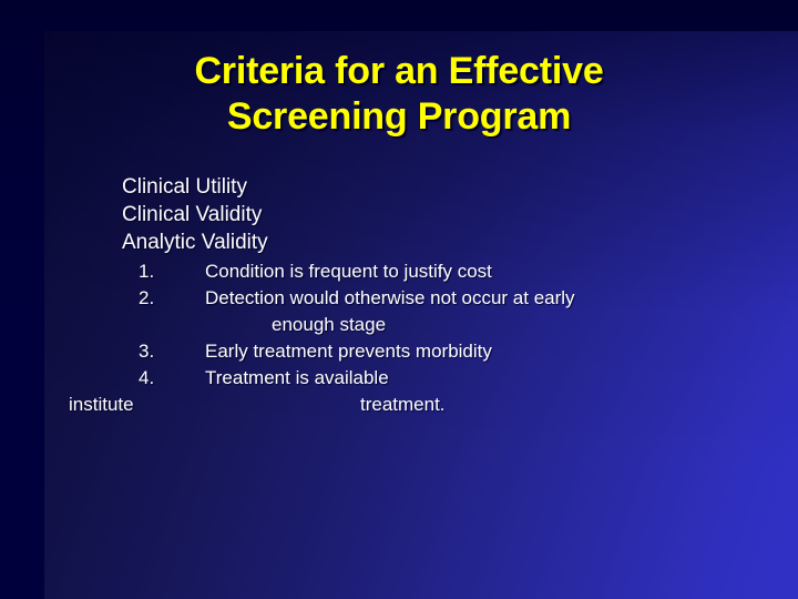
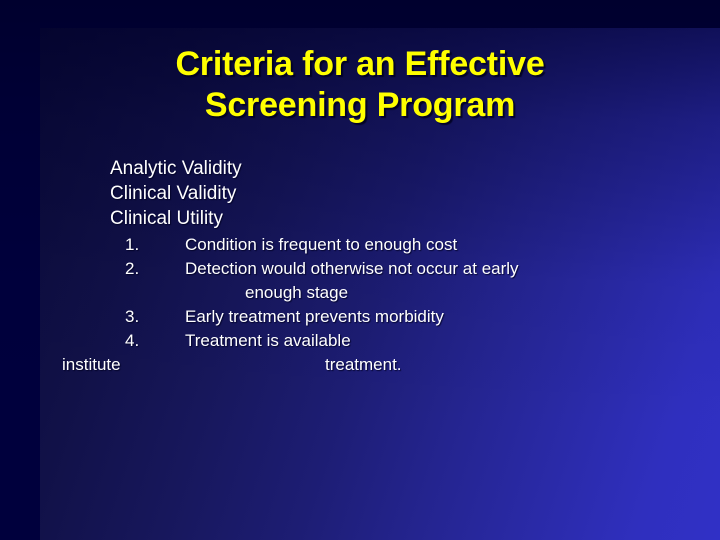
  Criteria for an Effective
  Screening Program
- Clinical Utility
+ Analytic Validity
  Clinical Validity
- Analytic Validity
+ Clinical Utility
  1.
- Condition is frequent to justify cost
+ Condition is frequent to enough cost
  2.
  Detection would otherwise not occur at early
  enough stage
  3.
  Early treatment prevents morbidity
  4.
  Treatment is available
  institute
  treatment.
